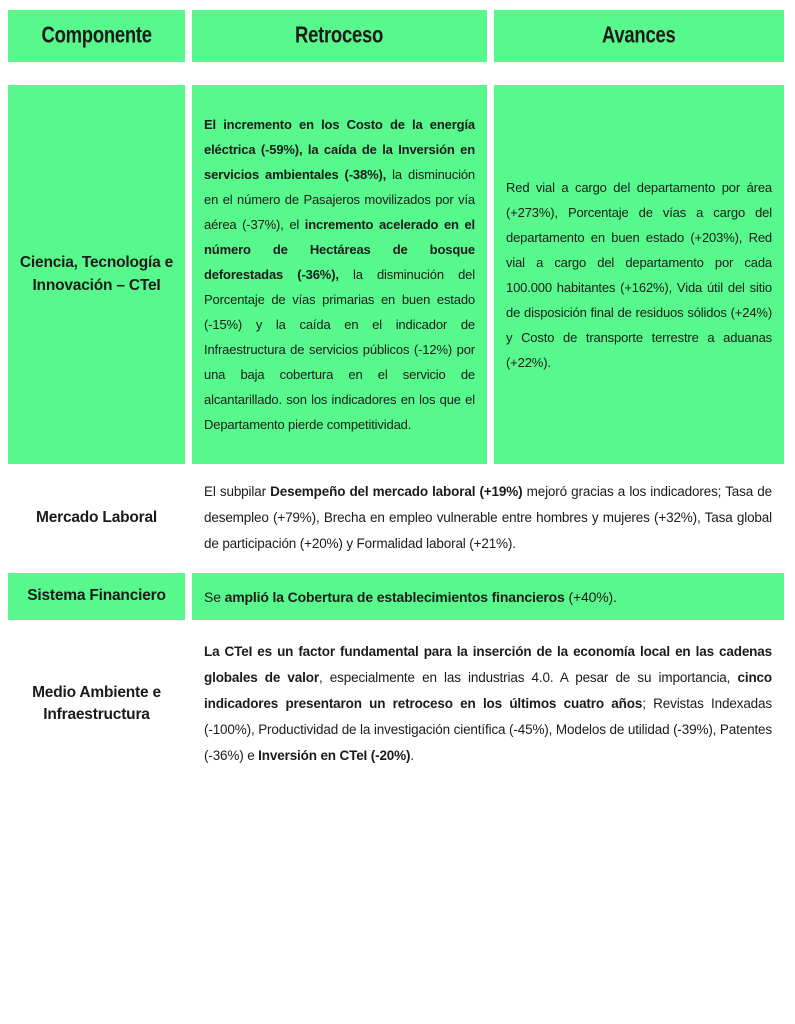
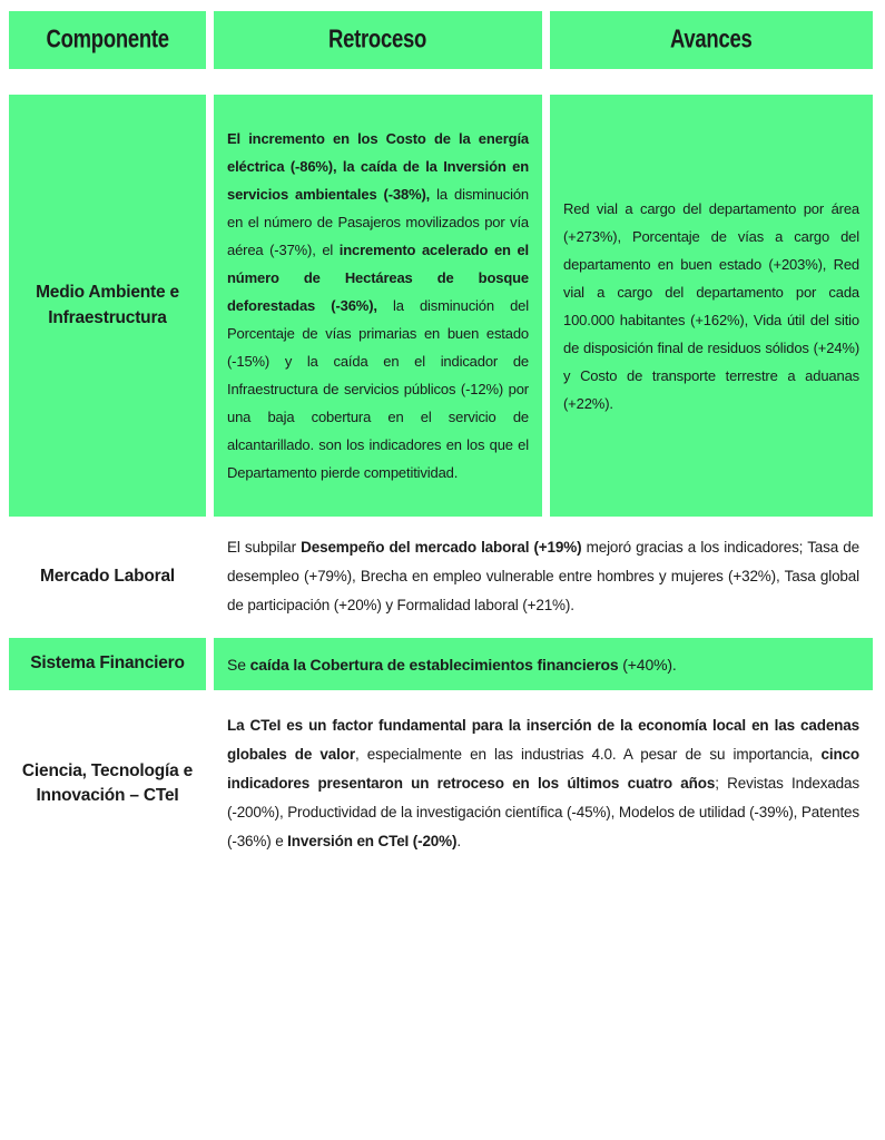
  Componente
  Retroceso
  Avances
- Ciencia, Tecnología e Innovación – CTeI
+ Medio Ambiente e Infraestructura
- El incremento en los Costo de la energía eléctrica (-59%), la caída de la Inversión en servicios ambientales (-38%), la disminución en el número de Pasajeros movilizados por vía aérea (-37%), el incremento acelerado en el número de Hectáreas de bosque deforestadas (-36%), la disminución del Porcentaje de vías primarias en buen estado (-15%) y la caída en el indicador de Infraestructura de servicios públicos (-12%) por una baja cobertura en el servicio de alcantarillado. son los indicadores en los que el Departamento pierde competitividad.
+ El incremento en los Costo de la energía eléctrica (-86%), la caída de la Inversión en servicios ambientales (-38%), la disminución en el número de Pasajeros movilizados por vía aérea (-37%), el incremento acelerado en el número de Hectáreas de bosque deforestadas (-36%), la disminución del Porcentaje de vías primarias en buen estado (-15%) y la caída en el indicador de Infraestructura de servicios públicos (-12%) por una baja cobertura en el servicio de alcantarillado. son los indicadores en los que el Departamento pierde competitividad.
  Red vial a cargo del departamento por área (+273%), Porcentaje de vías a cargo del departamento en buen estado (+203%), Red vial a cargo del departamento por cada 100.000 habitantes (+162%), Vida útil del sitio de disposición final de residuos sólidos (+24%) y Costo de transporte terrestre a aduanas (+22%).
  Mercado Laboral
  El subpilar Desempeño del mercado laboral (+19%) mejoró gracias a los indicadores; Tasa de desempleo (+79%), Brecha en empleo vulnerable entre hombres y mujeres (+32%), Tasa global de participación (+20%) y Formalidad laboral (+21%).
  Sistema Financiero
- Se amplió la Cobertura de establecimientos financieros (+40%).
+ Se caída la Cobertura de establecimientos financieros (+40%).
- Medio Ambiente e Infraestructura
+ Ciencia, Tecnología e Innovación – CTeI
- La CTeI es un factor fundamental para la inserción de la economía local en las cadenas globales de valor, especialmente en las industrias 4.0. A pesar de su importancia, cinco indicadores presentaron un retroceso en los últimos cuatro años; Revistas Indexadas (-100%), Productividad de la investigación científica (-45%), Modelos de utilidad (-39%), Patentes (-36%) e Inversión en CTeI (-20%).
+ La CTeI es un factor fundamental para la inserción de la economía local en las cadenas globales de valor, especialmente en las industrias 4.0. A pesar de su importancia, cinco indicadores presentaron un retroceso en los últimos cuatro años; Revistas Indexadas (-200%), Productividad de la investigación científica (-45%), Modelos de utilidad (-39%), Patentes (-36%) e Inversión en CTeI (-20%).
